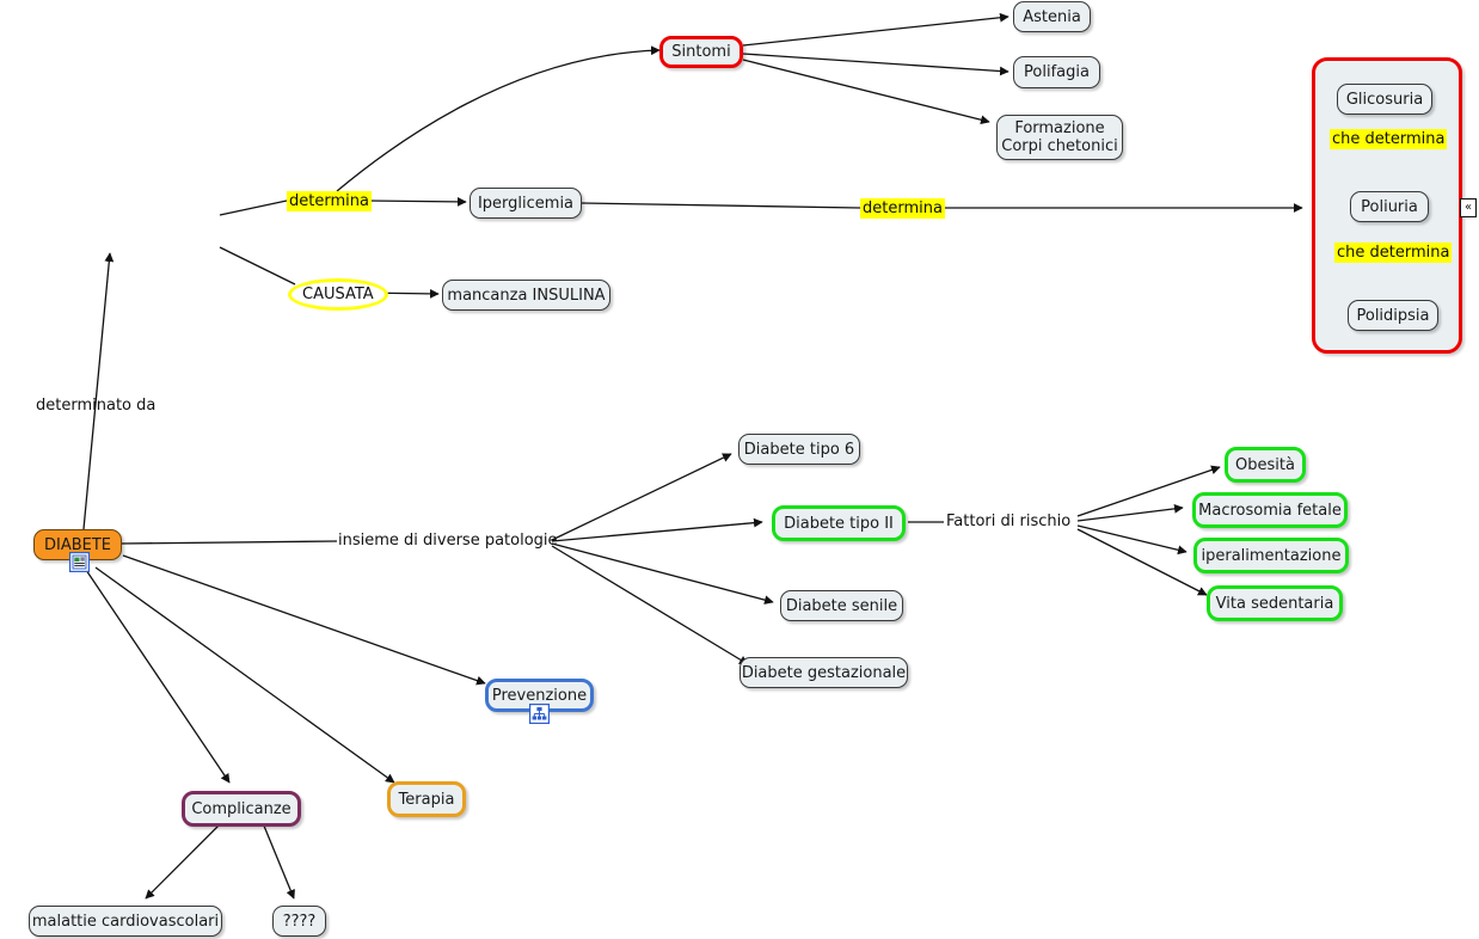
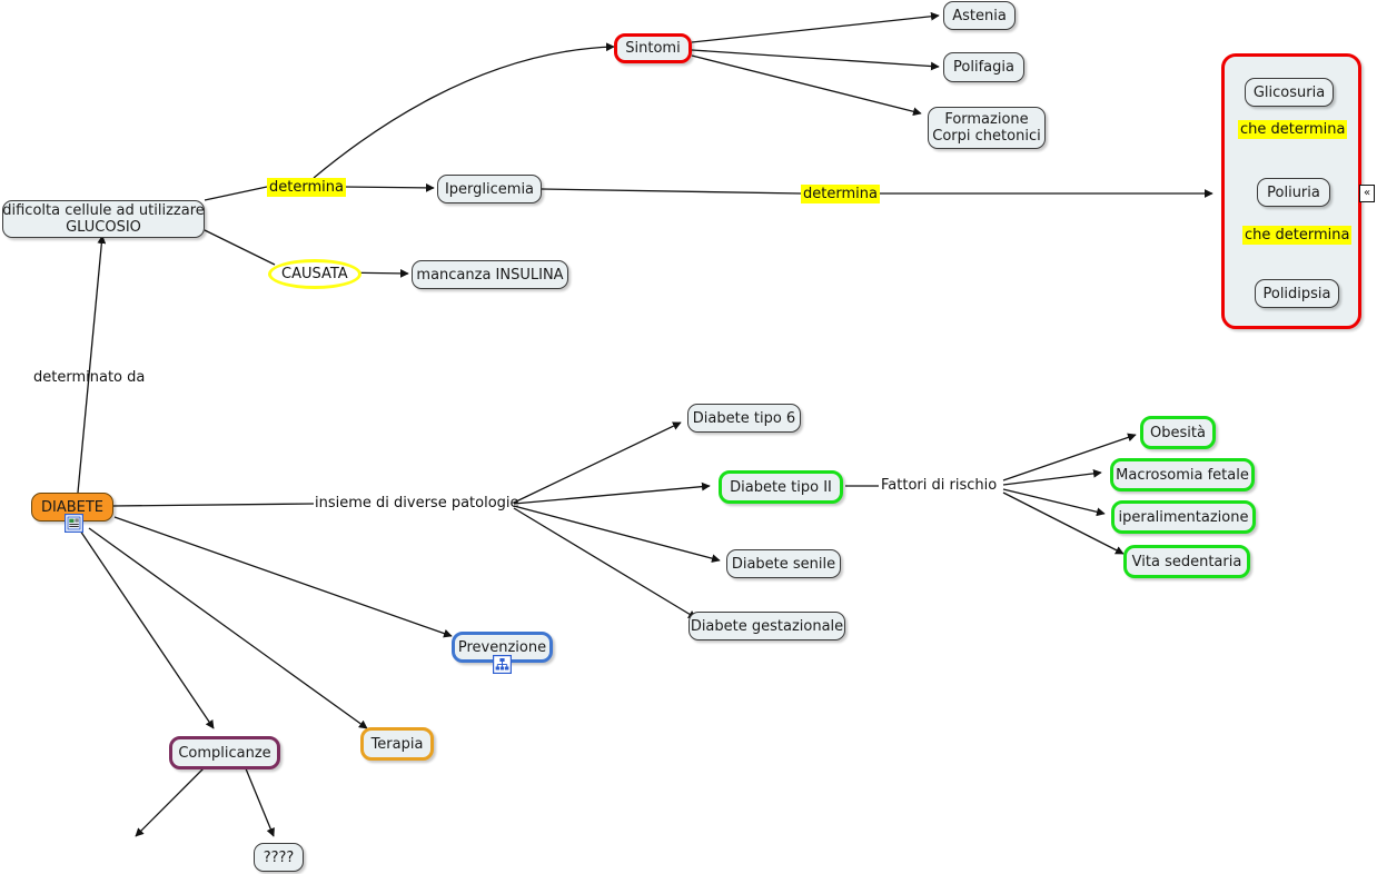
  «
+ dificolta cellule ad utilizzare
+ GLUCOSIO
  Sintomi
  Astenia
  Polifagia
  Formazione
  Corpi chetonici
  Iperglicemia
  mancanza INSULINA
  Glicosuria
  Poliuria
  Polidipsia
  DIABETE
  Diabete tipo 6
  Diabete tipo II
  Diabete senile
  Diabete gestazionale
  Obesità
  Macrosomia fetale
  iperalimentazione
  Vita sedentaria
  Prevenzione
  Terapia
  Complicanze
- malattie cardiovascolari
  ????
  determina
  determina
  CAUSATA
  determinato da
  insieme di diverse patologie
  Fattori di rischio
  che determina
  che determina
